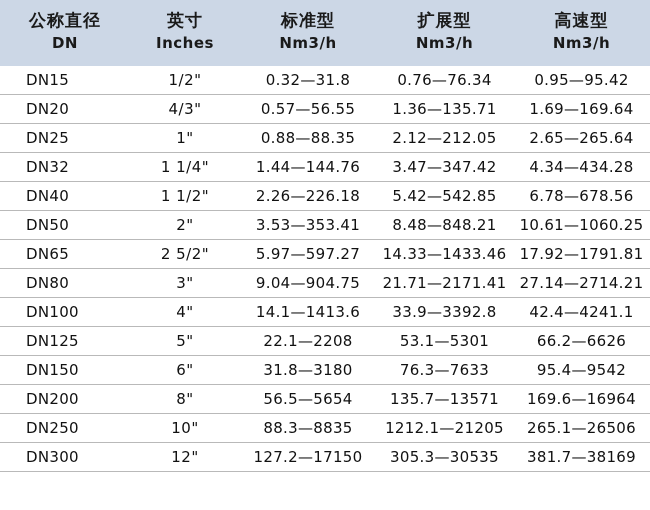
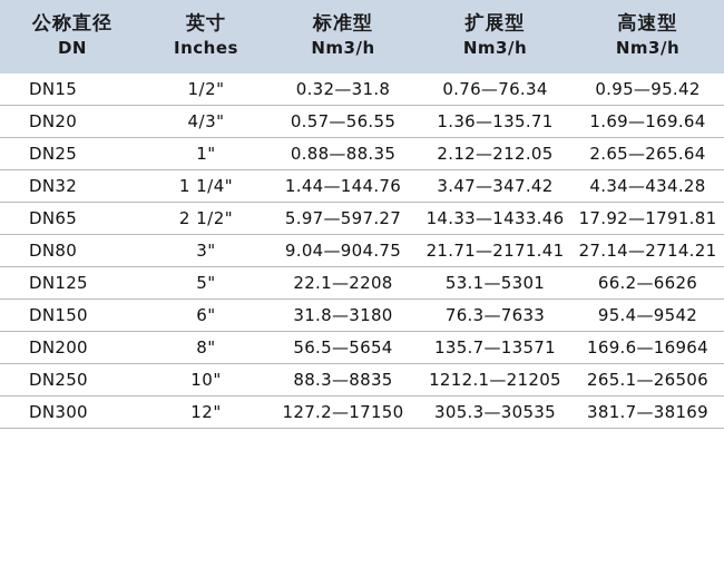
  公称直径 DN	英寸 Inches	标准型 Nm3/h	扩展型 Nm3/h	高速型 Nm3/h
  DN15	1/2"	0.32—31.8	0.76—76.34	0.95—95.42
  DN20	4/3"	0.57—56.55	1.36—135.71	1.69—169.64
  DN25	1"	0.88—88.35	2.12—212.05	2.65—265.64
  DN32	1 1/4"	1.44—144.76	3.47—347.42	4.34—434.28
- DN40	1 1/2"	2.26—226.18	5.42—542.85	6.78—678.56
- DN50	2"	3.53—353.41	8.48—848.21	10.61—1060.25
- DN65	2 5/2"	5.97—597.27	14.33—1433.46	17.92—1791.81
+ DN65	2 1/2"	5.97—597.27	14.33—1433.46	17.92—1791.81
  DN80	3"	9.04—904.75	21.71—2171.41	27.14—2714.21
- DN100	4"	14.1—1413.6	33.9—3392.8	42.4—4241.1
  DN125	5"	22.1—2208	53.1—5301	66.2—6626
  DN150	6"	31.8—3180	76.3—7633	95.4—9542
  DN200	8"	56.5—5654	135.7—13571	169.6—16964
  DN250	10"	88.3—8835	1212.1—21205	265.1—26506
  DN300	12"	127.2—17150	305.3—30535	381.7—38169
